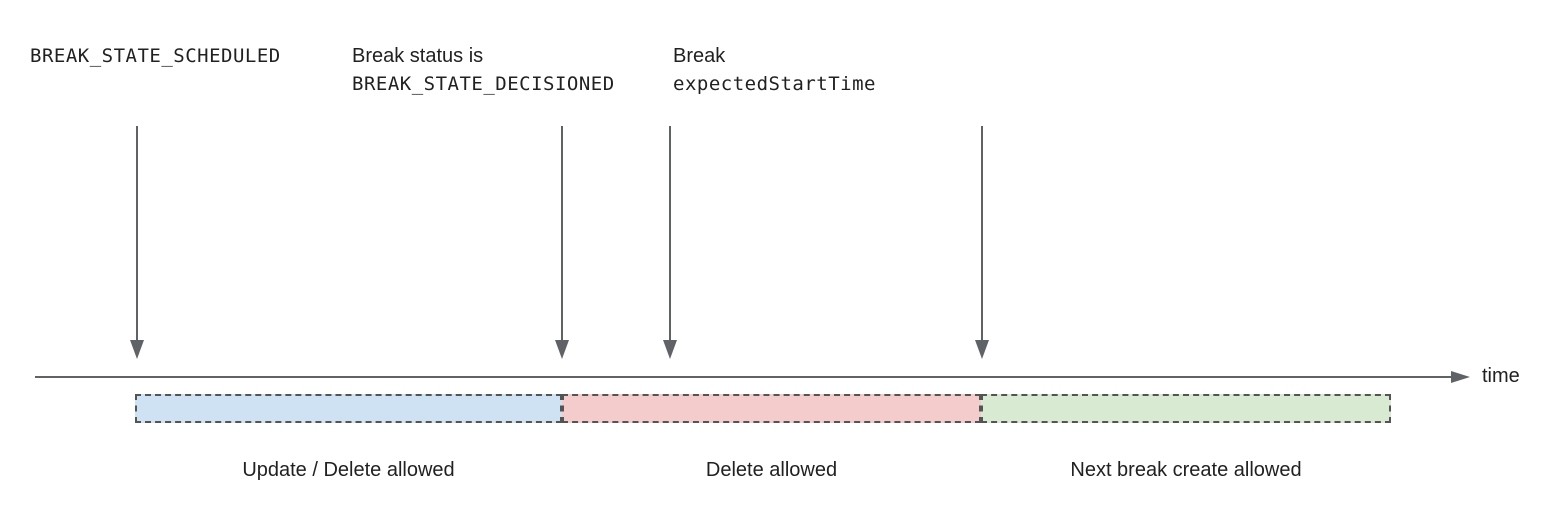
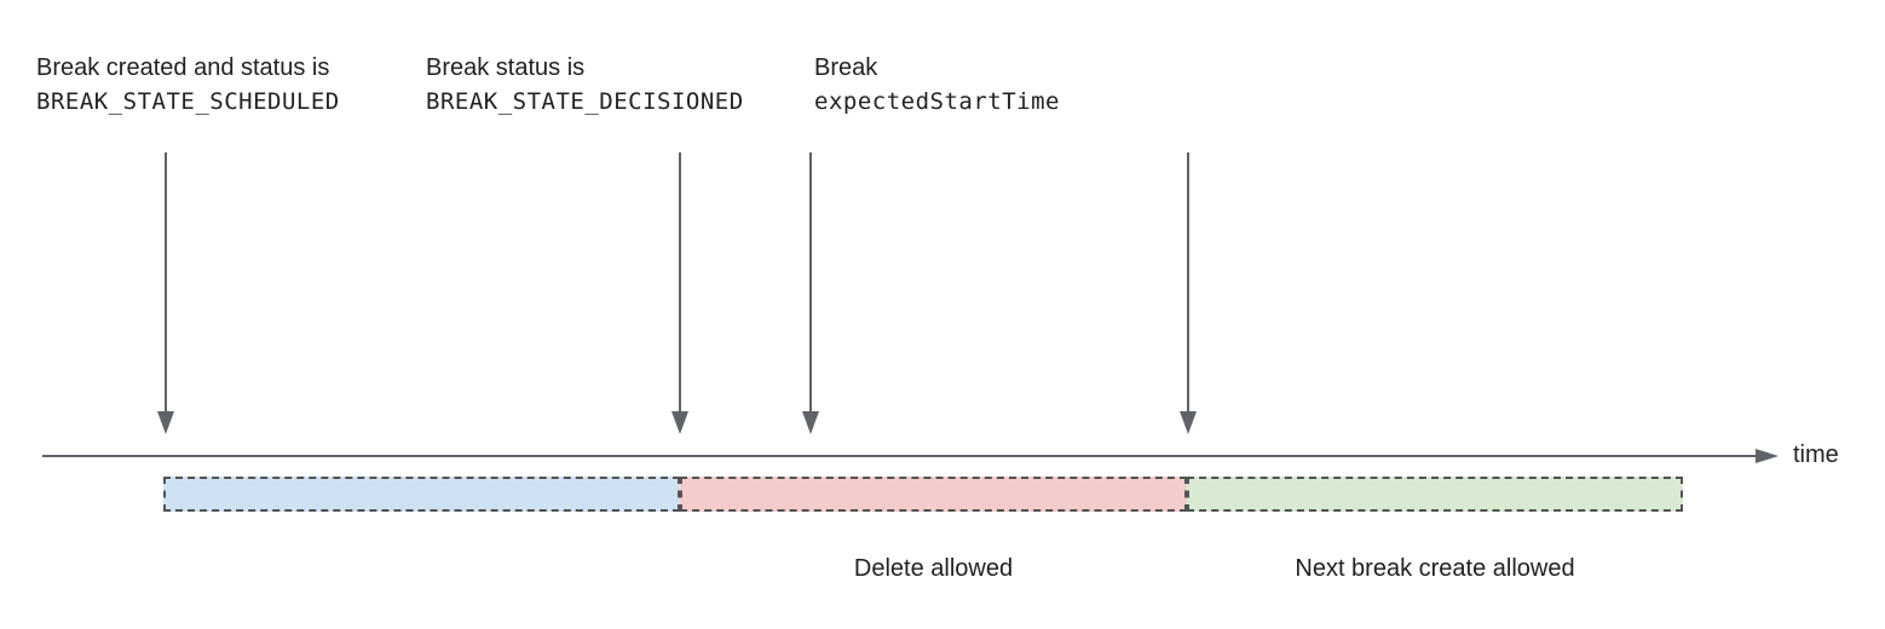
+ Break created and status is
  BREAK_STATE_SCHEDULED
  Break status is
  BREAK_STATE_DECISIONED
  Break
  expectedStartTime
  time
- Update / Delete allowed
  Delete allowed
  Next break create allowed
